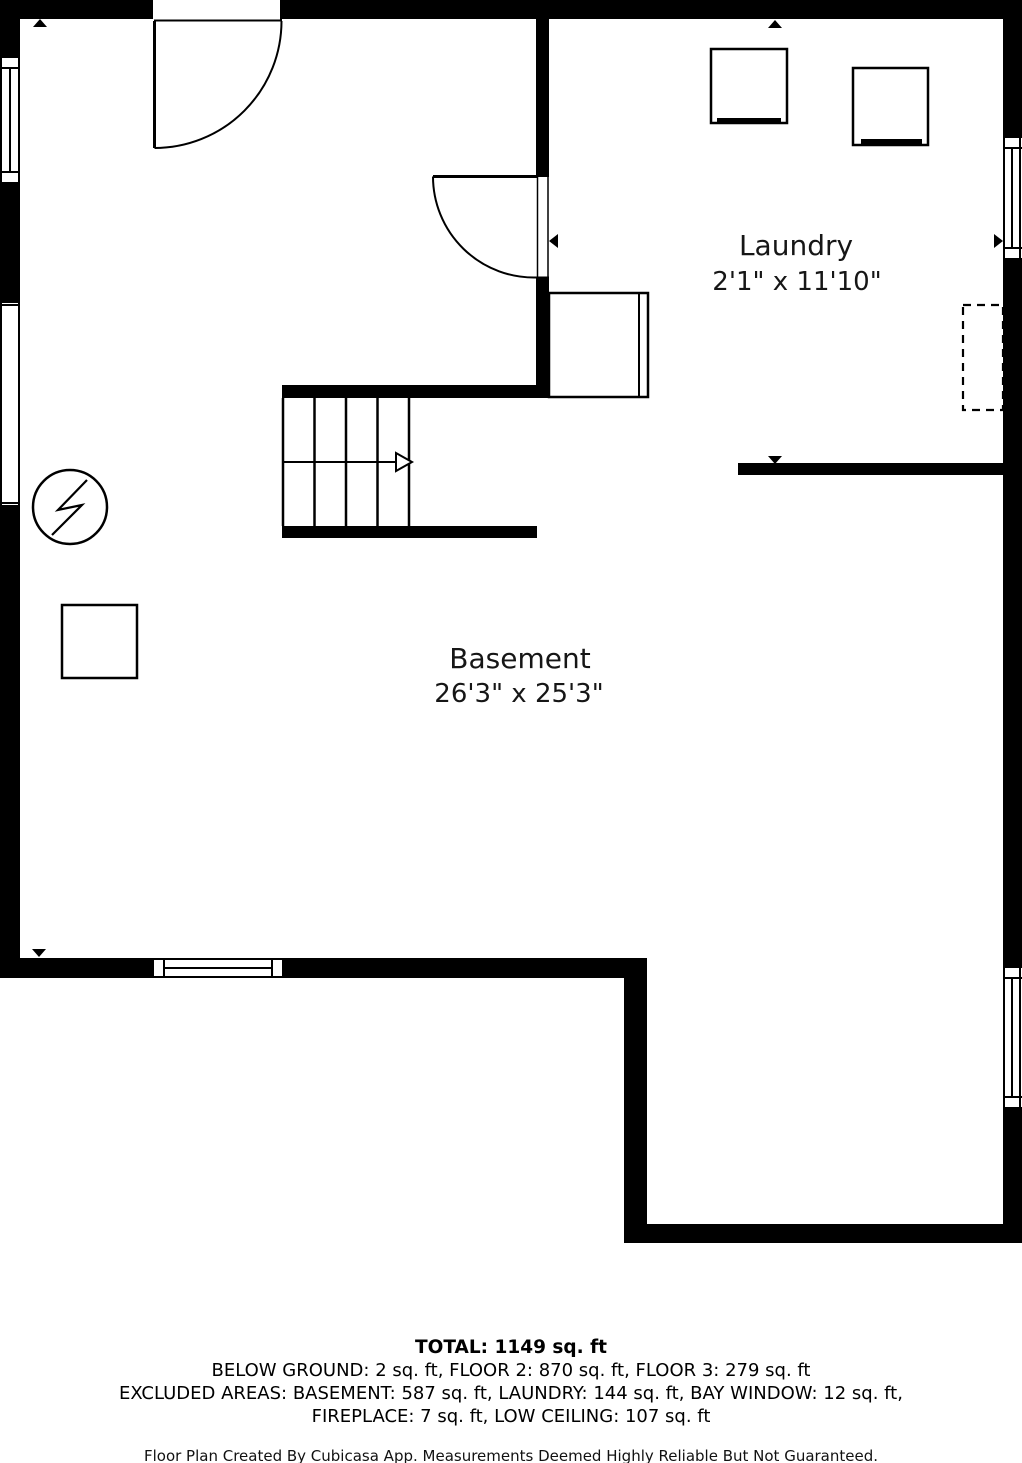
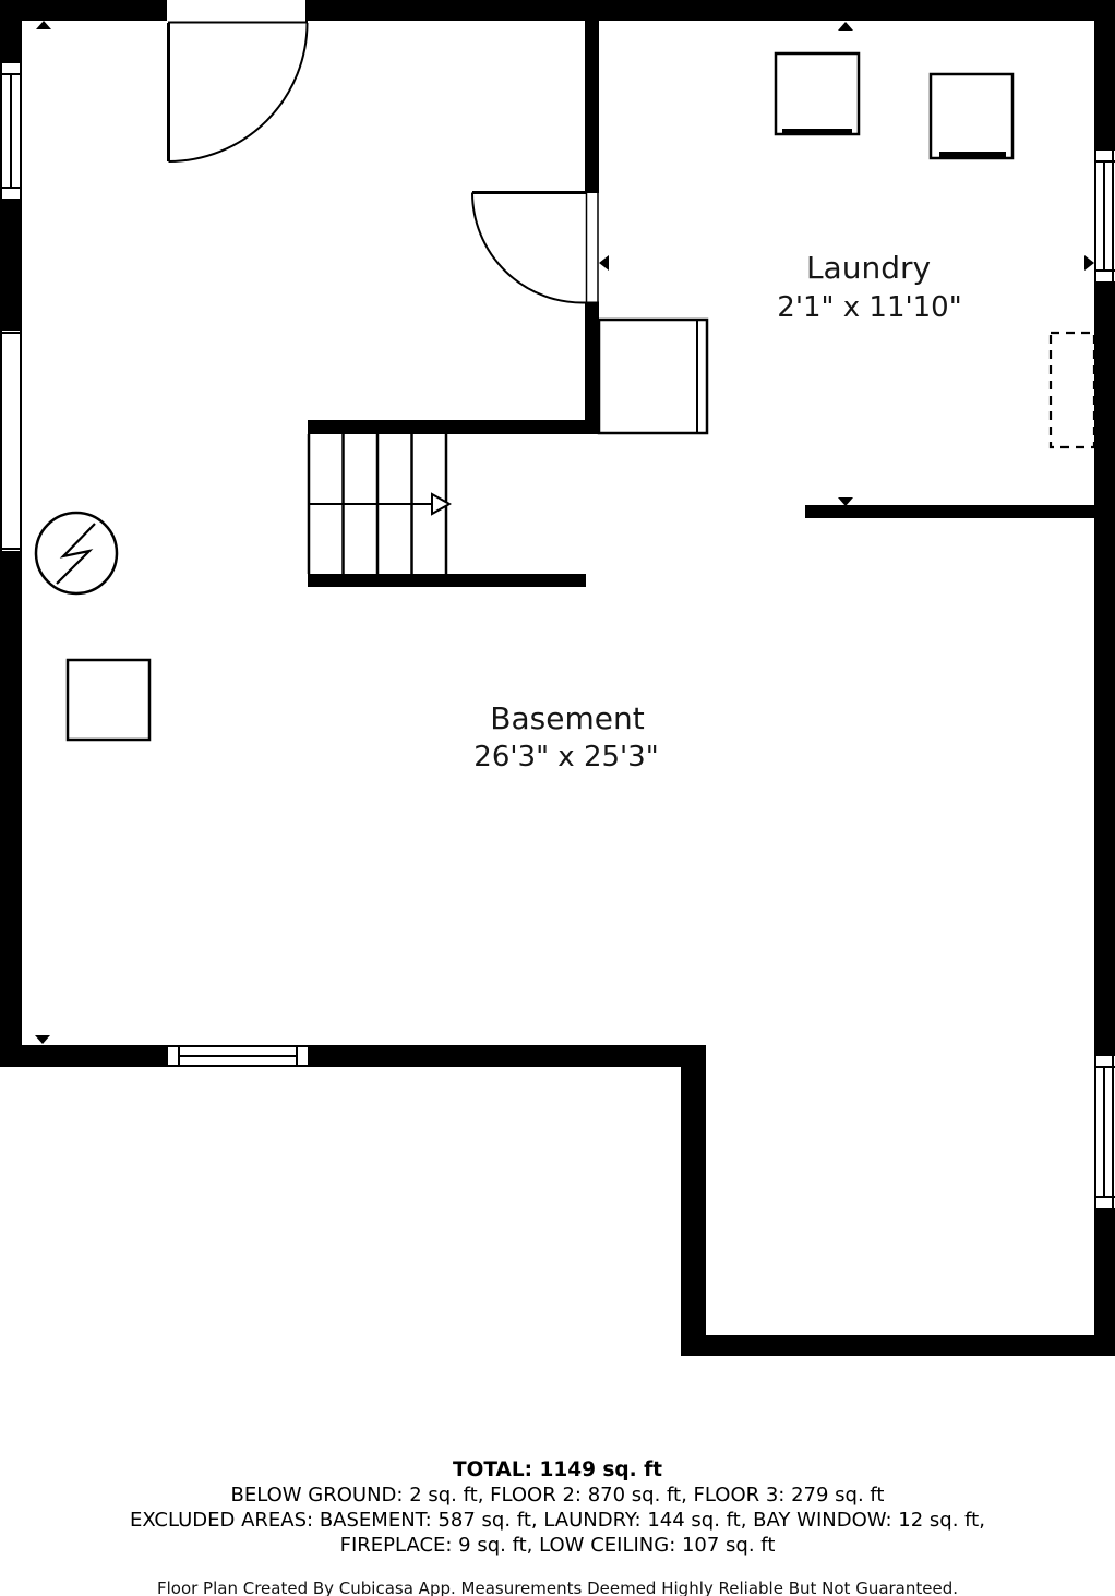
  Laundry
  2'1" x 11'10"
  Basement
  26'3" x 25'3"
  TOTAL: 1149 sq. ft
  BELOW GROUND: 2 sq. ft, FLOOR 2: 870 sq. ft, FLOOR 3: 279 sq. ft
  EXCLUDED AREAS: BASEMENT: 587 sq. ft, LAUNDRY: 144 sq. ft, BAY WINDOW: 12 sq. ft,
- FIREPLACE: 7 sq. ft, LOW CEILING: 107 sq. ft
+ FIREPLACE: 9 sq. ft, LOW CEILING: 107 sq. ft
  Floor Plan Created By Cubicasa App. Measurements Deemed Highly Reliable But Not Guaranteed.
